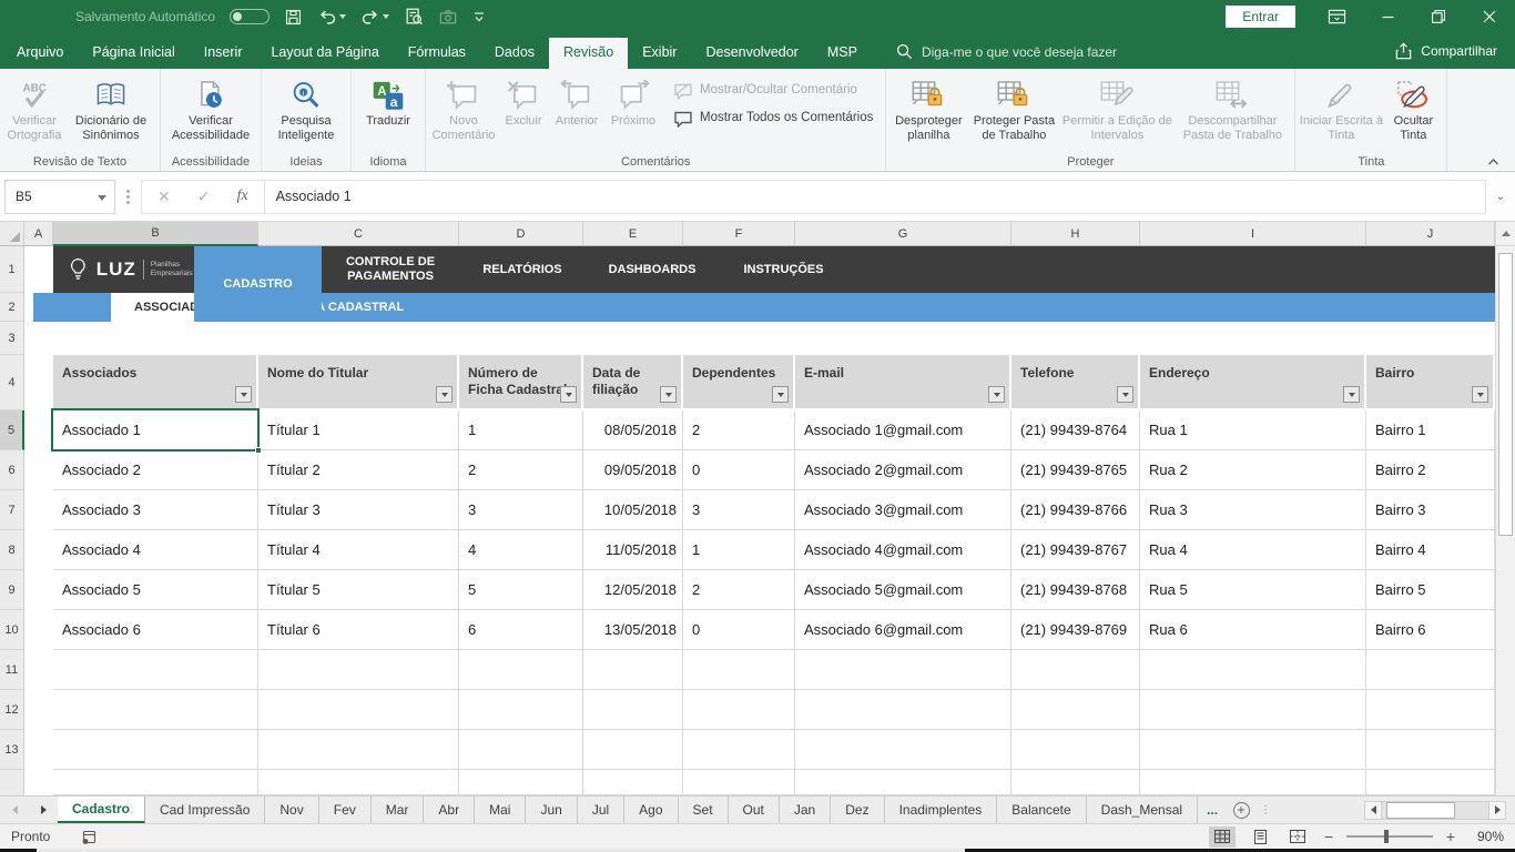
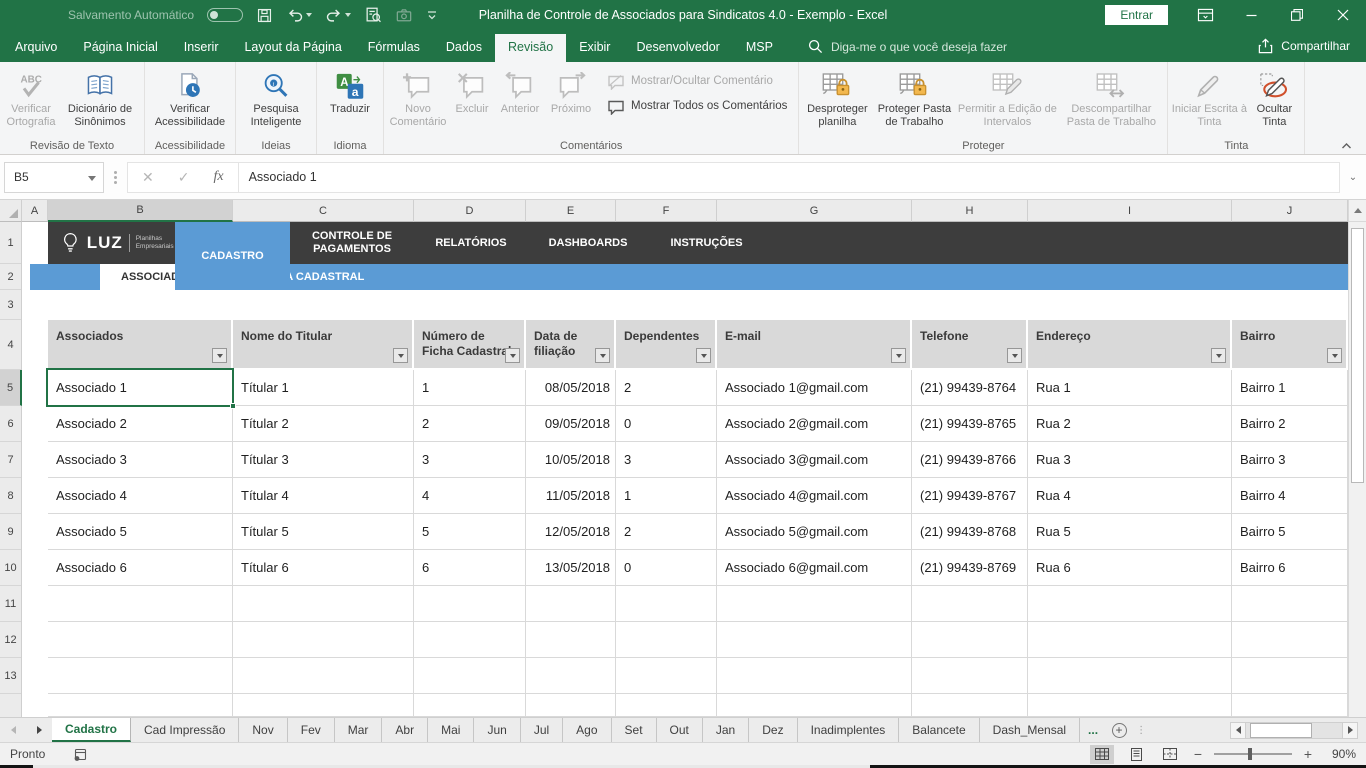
  Salvamento Automático
+ Planilha de Controle de Associados para Sindicatos 4.0 - Exemplo - Excel
  Entrar
  Arquivo
  Página Inicial
  Inserir
  Layout da Página
  Fórmulas
  Dados
  Revisão
  Exibir
  Desenvolvedor
  MSP
  Diga-me o que você deseja fazer
  Compartilhar
  ABC
  Verificar Ortografia
  Dicionário de Sinônimos
  Revisão de Texto
  Verificar Acessibilidade
  Acessibilidade
  Pesquisa Inteligente
  Ideias
  A
  a
  Traduzir
  Idioma
  Novo Comentário
  Excluir
  Anterior
  Próximo
  Mostrar/Ocultar Comentário
  Mostrar Todos os Comentários
  Comentários
  Desproteger planilha
  Proteger Pasta de Trabalho
  Permitir a Edição de Intervalos
  Descompartilhar Pasta de Trabalho
  Proteger
  Iniciar Escrita à Tinta
  Ocultar Tinta
  Tinta
  B5
  ✕
  ✓
  fx
  Associado 1
  ⌄
  A
  B
  C
  D
  E
  F
  G
  H
  I
  J
  1
  2
  3
  4
  5
  6
  7
  8
  9
  10
  11
  12
  13
  LUZ
  CADASTRO
  CONTROLE DE PAGAMENTOS
  RELATÓRIOS
  DASHBOARDS
  INSTRUÇÕES
  ASSOCIA
  Associados
  Nome do Titular
  Número de Ficha Cadastr
  Data de filiação
  Dependentes
  E-mail
  Telefone
  Endereço
  Bairro
  Associado 1
  Títular 1
  1
  08/05/2018
  2
  Associado 1@gmail.com
  (21) 99439-8764
  Rua 1
  Bairro 1
  Associado 2
  Títular 2
  2
  09/05/2018
  0
  Associado 2@gmail.com
  (21) 99439-8765
  Rua 2
  Bairro 2
  Associado 3
  Títular 3
  3
  10/05/2018
  3
  Associado 3@gmail.com
  (21) 99439-8766
  Rua 3
  Bairro 3
  Associado 4
  Títular 4
  4
  11/05/2018
  1
  Associado 4@gmail.com
  (21) 99439-8767
  Rua 4
  Bairro 4
  Associado 5
  Títular 5
  5
  12/05/2018
  2
  Associado 5@gmail.com
  (21) 99439-8768
  Rua 5
  Bairro 5
  Associado 6
  Títular 6
  6
  13/05/2018
  0
  Associado 6@gmail.com
  (21) 99439-8769
  Rua 6
  Bairro 6
  Cadastro
  Cad Impressão
  Nov
  Fev
  Mar
  Abr
  Mai
  Jun
  Jul
  Ago
  Set
  Out
  Jan
  Dez
  Inadimplentes
  Balancete
  Dash_Mensal
  ...
  +
  ⋮
  Pronto
  −
  +
  90%
